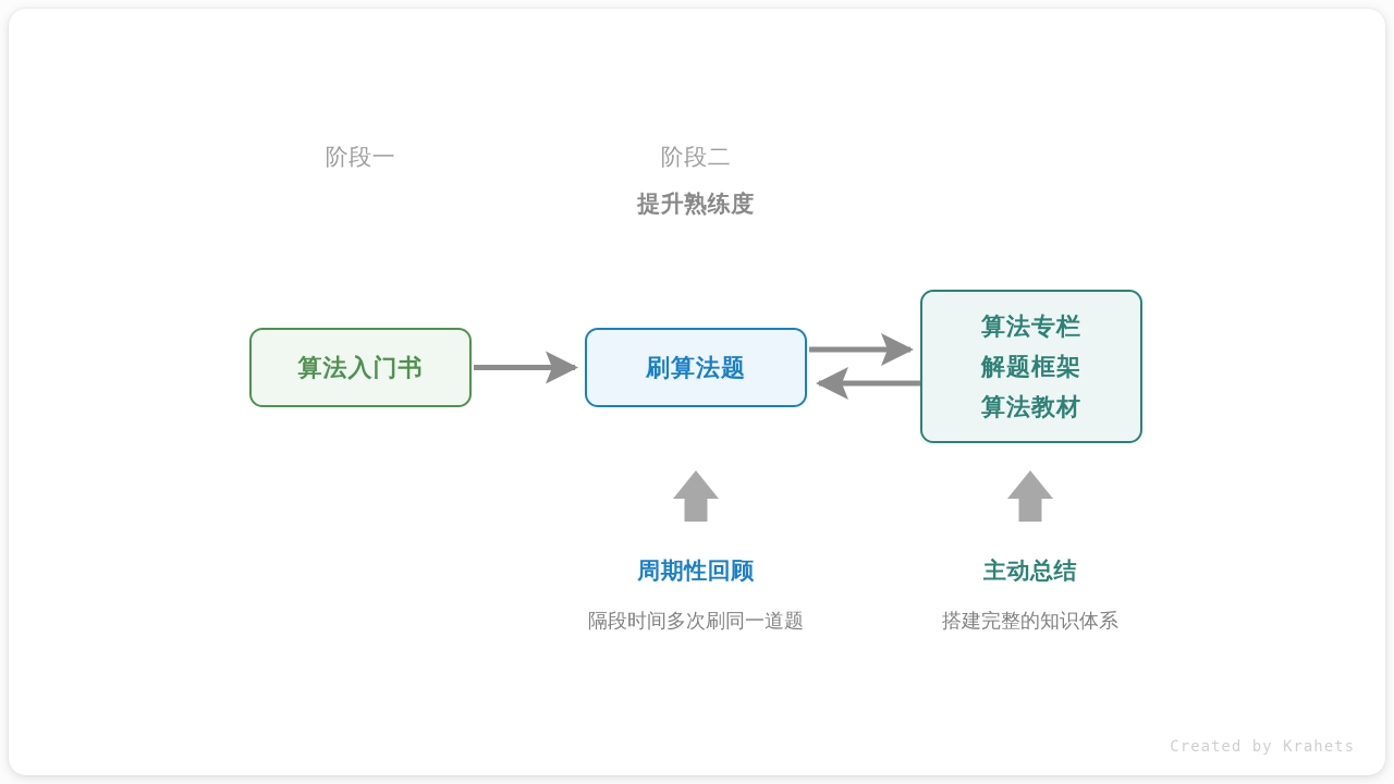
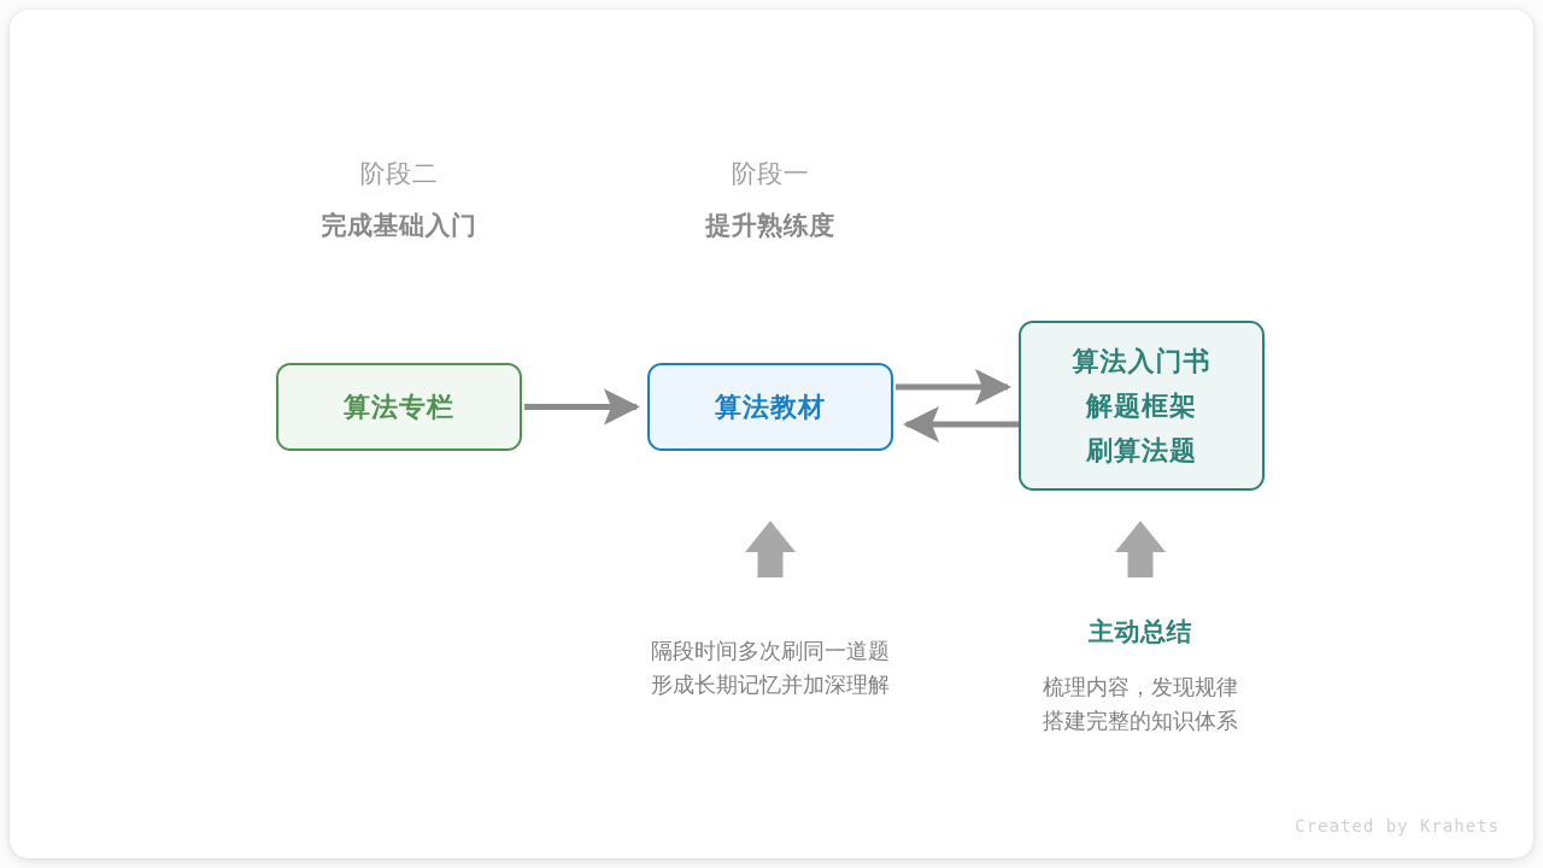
- 阶段一
+ 阶段二
+ 完成基础入门
- 阶段二
+ 阶段一
  提升熟练度
- 算法入门书
+ 算法专栏
- 刷算法题
+ 算法教材
- 算法专栏
+ 算法入门书
  解题框架
- 算法教材
+ 刷算法题
- 周期性回顾
  隔段时间多次刷同一道题
+ 形成长期记忆并加深理解
  主动总结
+ 梳理内容，发现规律
  搭建完整的知识体系
  Created by Krahets
